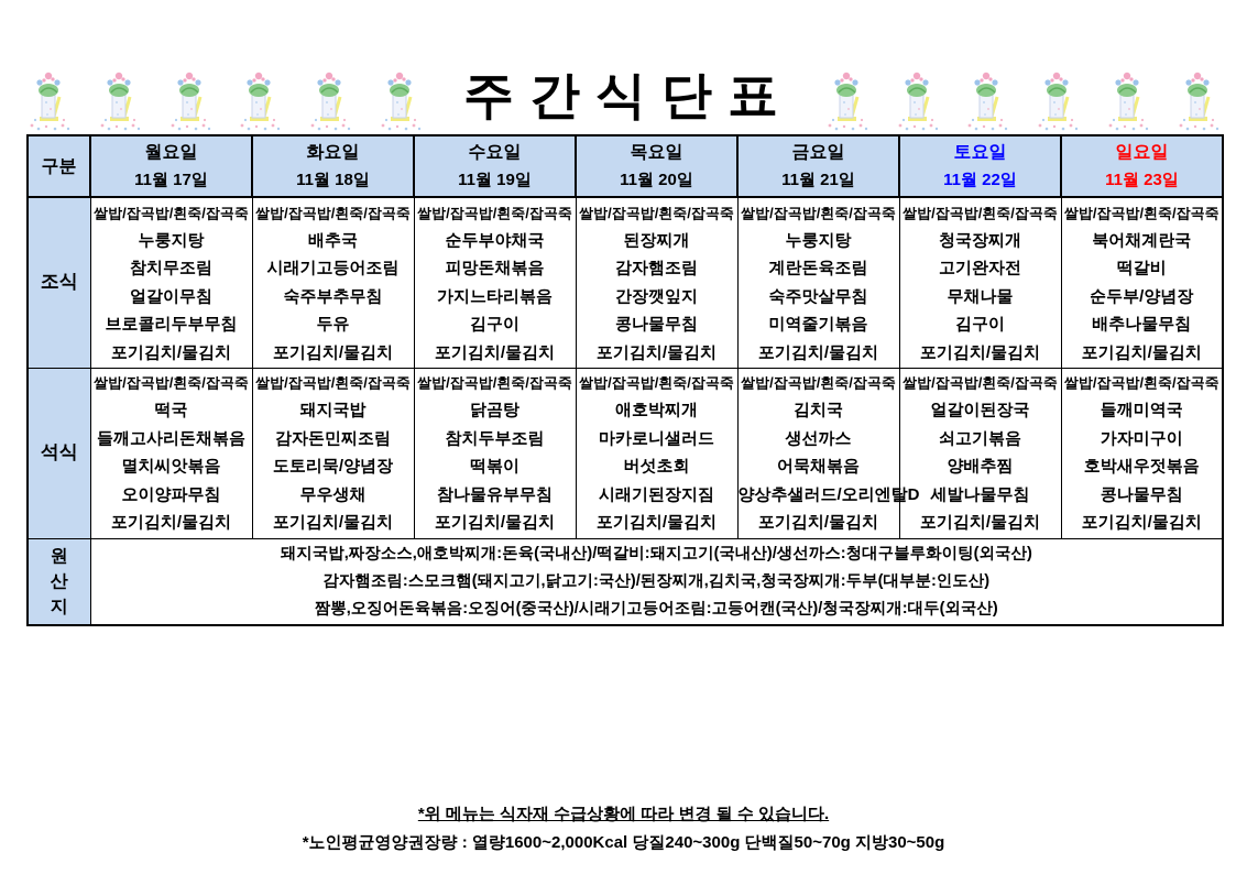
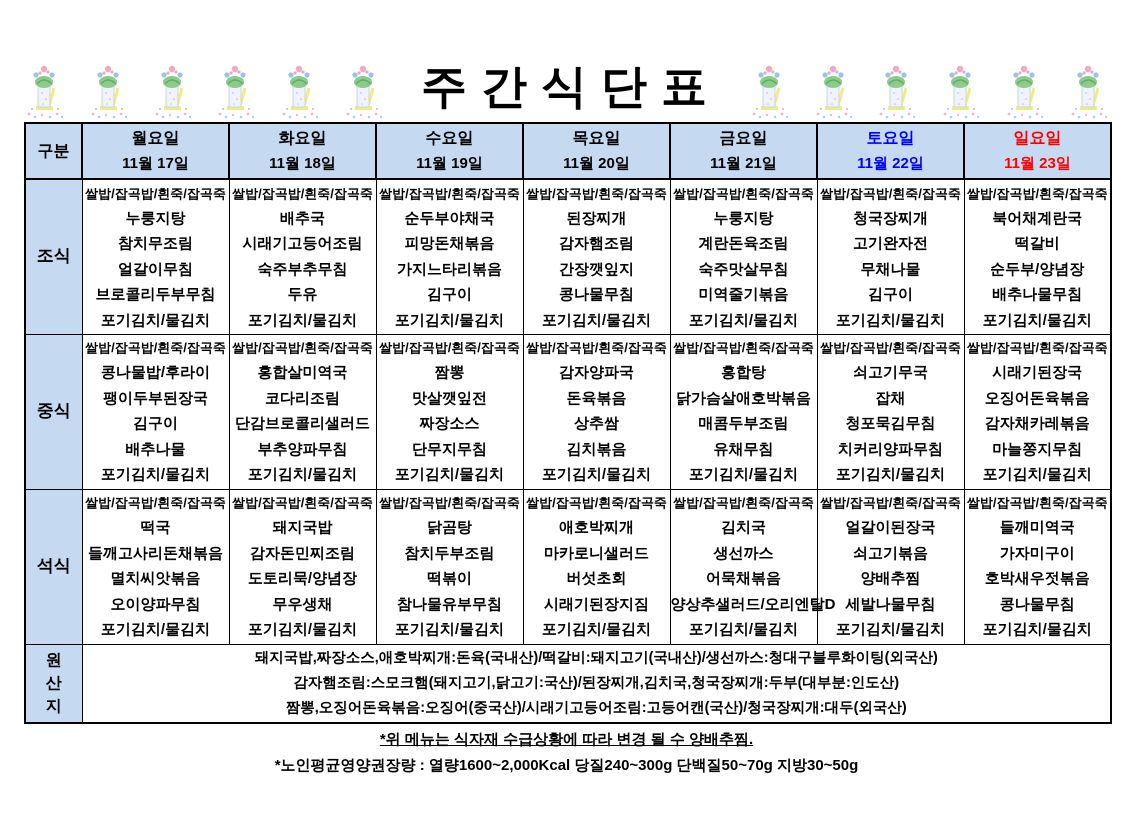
  주간식단표
  구분	월요일11월 17일	화요일11월 18일	수요일11월 19일	목요일11월 20일	금요일11월 21일	토요일11월 22일	일요일11월 23일
  조식	쌀밥/잡곡밥/흰죽/잡곡죽누룽지탕참치무조림얼갈이무침브로콜리두부무침포기김치/물김치	쌀밥/잡곡밥/흰죽/잡곡죽배추국시래기고등어조림숙주부추무침두유포기김치/물김치	쌀밥/잡곡밥/흰죽/잡곡죽순두부야채국피망돈채볶음가지느타리볶음김구이포기김치/물김치	쌀밥/잡곡밥/흰죽/잡곡죽된장찌개감자햄조림간장깻잎지콩나물무침포기김치/물김치	쌀밥/잡곡밥/흰죽/잡곡죽누룽지탕계란돈육조림숙주맛살무침미역줄기볶음포기김치/물김치	쌀밥/잡곡밥/흰죽/잡곡죽청국장찌개고기완자전무채나물김구이포기김치/물김치	쌀밥/잡곡밥/흰죽/잡곡죽북어채계란국떡갈비순두부/양념장배추나물무침포기김치/물김치
+ 중식	쌀밥/잡곡밥/흰죽/잡곡죽콩나물밥/후라이팽이두부된장국김구이배추나물포기김치/물김치	쌀밥/잡곡밥/흰죽/잡곡죽홍합살미역국코다리조림단감브로콜리샐러드부추양파무침포기김치/물김치	쌀밥/잡곡밥/흰죽/잡곡죽짬뽕맛살깻잎전짜장소스단무지무침포기김치/물김치	쌀밥/잡곡밥/흰죽/잡곡죽감자양파국돈육볶음상추쌈김치볶음포기김치/물김치	쌀밥/잡곡밥/흰죽/잡곡죽홍합탕닭가슴살애호박볶음매콤두부조림유채무침포기김치/물김치	쌀밥/잡곡밥/흰죽/잡곡죽쇠고기무국잡채청포묵김무침치커리양파무침포기김치/물김치	쌀밥/잡곡밥/흰죽/잡곡죽시래기된장국오징어돈육볶음감자채카레볶음마늘쫑지무침포기김치/물김치
  석식	쌀밥/잡곡밥/흰죽/잡곡죽떡국들깨고사리돈채볶음멸치씨앗볶음오이양파무침포기김치/물김치	쌀밥/잡곡밥/흰죽/잡곡죽돼지국밥감자돈민찌조림도토리묵/양념장무우생채포기김치/물김치	쌀밥/잡곡밥/흰죽/잡곡죽닭곰탕참치두부조림떡볶이참나물유부무침포기김치/물김치	쌀밥/잡곡밥/흰죽/잡곡죽애호박찌개마카로니샐러드버섯초회시래기된장지짐포기김치/물김치	쌀밥/잡곡밥/흰죽/잡곡죽김치국생선까스어묵채볶음양상추샐러드/오리엔탈D포기김치/물김치	쌀밥/잡곡밥/흰죽/잡곡죽얼갈이된장국쇠고기볶음양배추찜세발나물무침포기김치/물김치	쌀밥/잡곡밥/흰죽/잡곡죽들깨미역국가자미구이호박새우젓볶음콩나물무침포기김치/물김치
  원산지	돼지국밥,짜장소스,애호박찌개:돈육(국내산)/떡갈비:돼지고기(국내산)/생선까스:청대구블루화이팅(외국산)감자햄조림:스모크햄(돼지고기,닭고기:국산)/된장찌개,김치국,청국장찌개:두부(대부분:인도산)짬뽕,오징어돈육볶음:오징어(중국산)/시래기고등어조림:고등어캔(국산)/청국장찌개:대두(외국산)
- *위 메뉴는 식자재 수급상황에 따라 변경 될 수 있습니다.
+ *위 메뉴는 식자재 수급상황에 따라 변경 될 수 양배추찜.
  *노인평균영양권장량 : 열량1600~2,000Kcal 당질240~300g 단백질50~70g 지방30~50g
